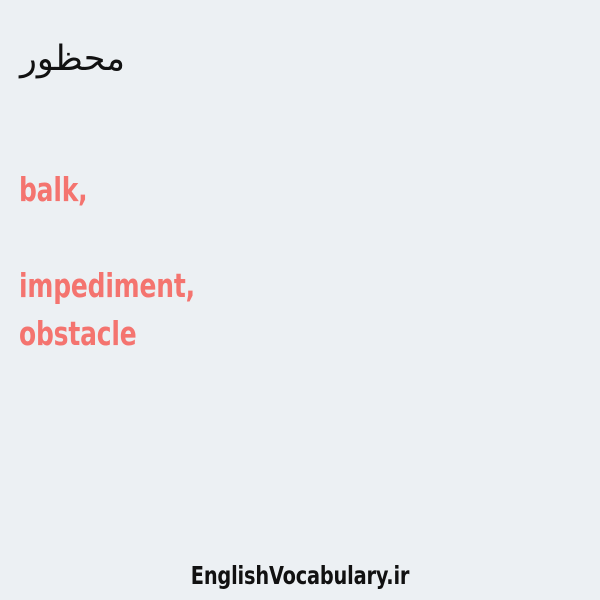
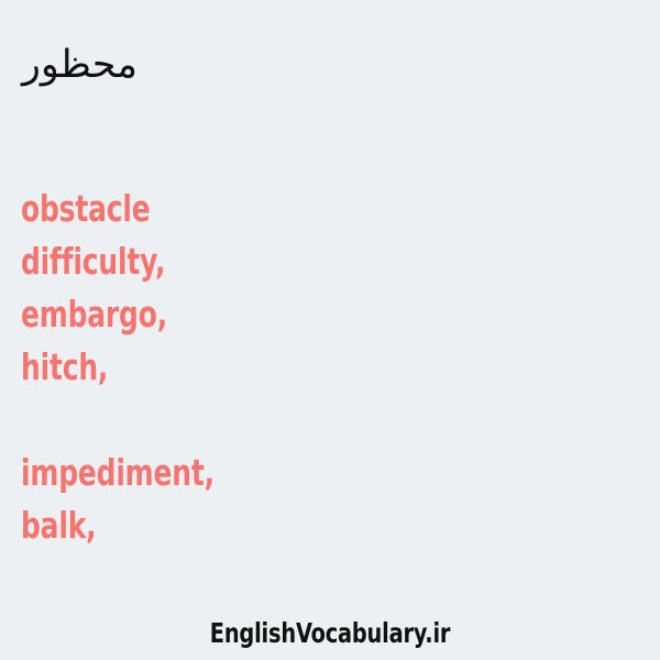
  محظور
- balk,
+ obstacle
+ difficulty,
+ embargo,
+ hitch,
  impediment,
- obstacle
+ balk,
  EnglishVocabulary.ir
